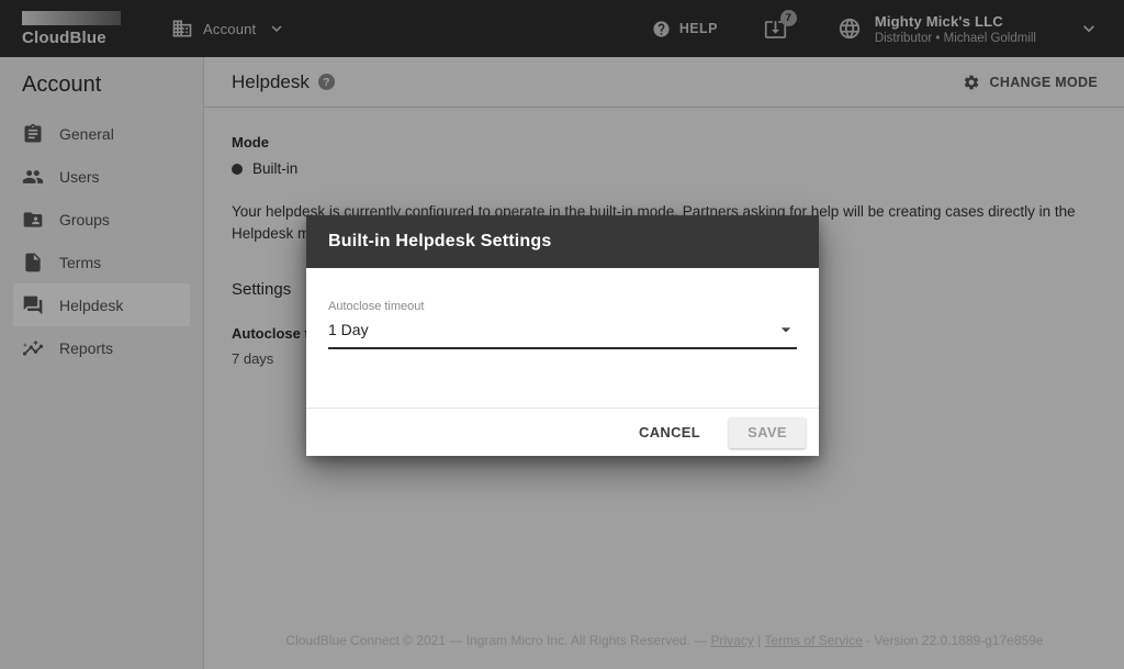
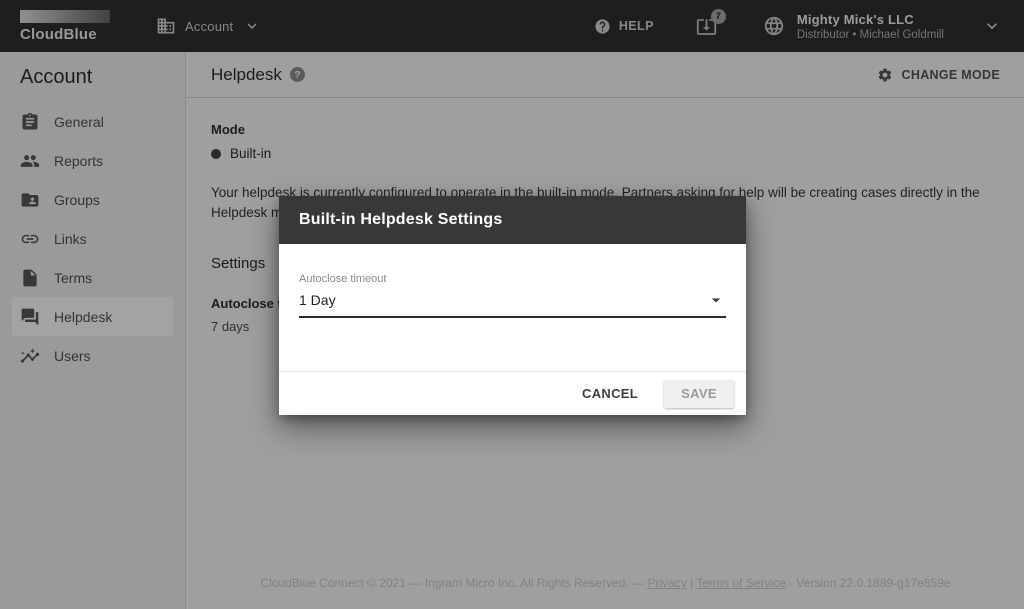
  CloudBlue
  Account
  HELP
  7
  Mighty Mick's LLC
  Distributor • Michael Goldmill
  Account
  General
- Users
+ Reports
  Groups
+ Links
  Terms
  Helpdesk
- Reports
+ Users
  Helpdesk
  ?
  CHANGE MODE
  Mode
  Built-in
  Your helpdesk is currently configured to operate in the built-in mode. Partners asking for help will be creating cases directly in the
  Helpdesk m
  Settings
  7 days
  CloudBlue Connect © 2021 — Ingram Micro Inc. All Rights Reserved. — Privacy | Terms of Service - Version 22.0.1889-g17e859e
  Built-in Helpdesk Settings
  Autoclose timeout
  1 Day
  CANCEL
  SAVE
